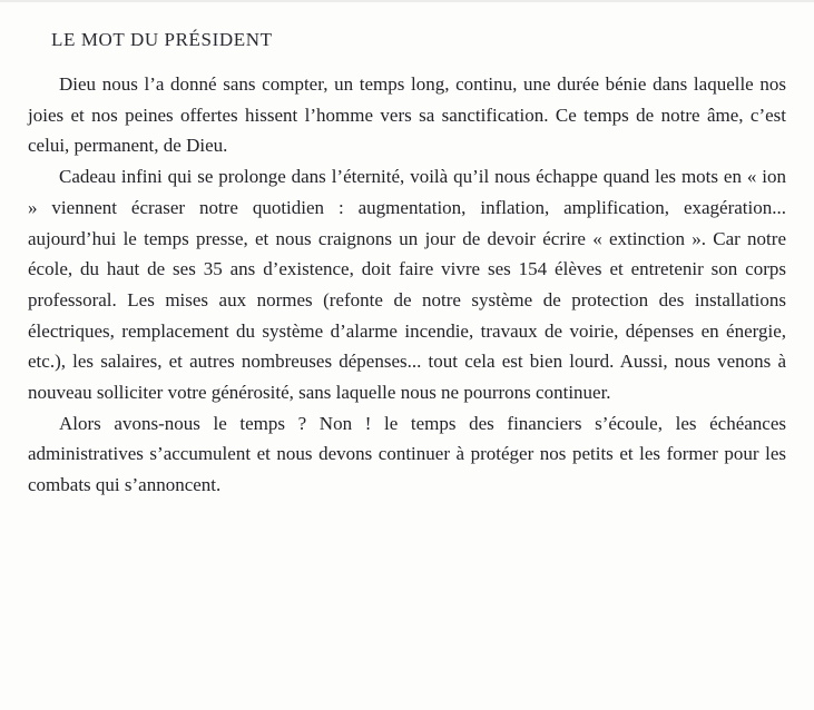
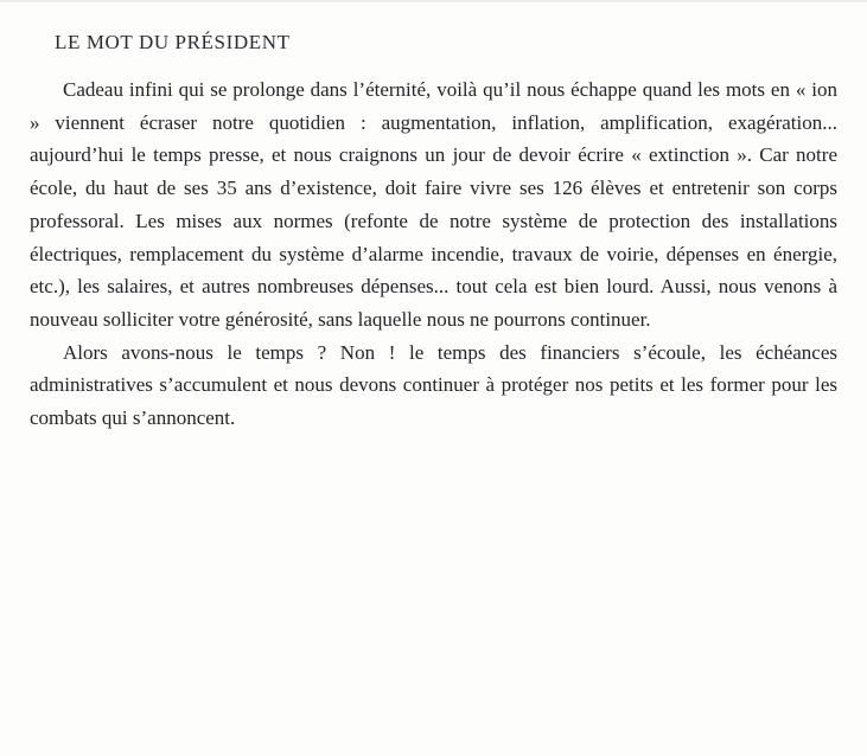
  LE MOT DU PRÉSIDENT
- Dieu nous l’a donné sans compter, un temps long, continu, une durée bénie dans laquelle nos joies et nos peines offertes hissent l’homme vers sa sanctification. Ce temps de notre âme, c’est celui, permanent, de Dieu.
- Cadeau infini qui se prolonge dans l’éternité, voilà qu’il nous échappe quand les mots en « ion » viennent écraser notre quotidien : augmentation, inflation, amplification, exagération... aujourd’hui le temps presse, et nous craignons un jour de devoir écrire « extinction ». Car notre école, du haut de ses 35 ans d’existence, doit faire vivre ses 154 élèves et entretenir son corps professoral. Les mises aux normes (refonte de notre système de protection des installations électriques, remplacement du système d’alarme incendie, travaux de voirie, dépenses en énergie, etc.), les salaires, et autres nombreuses dépenses... tout cela est bien lourd. Aussi, nous venons à nouveau solliciter votre générosité, sans laquelle nous ne pourrons continuer.
+ Cadeau infini qui se prolonge dans l’éternité, voilà qu’il nous échappe quand les mots en « ion » viennent écraser notre quotidien : augmentation, inflation, amplification, exagération... aujourd’hui le temps presse, et nous craignons un jour de devoir écrire « extinction ». Car notre école, du haut de ses 35 ans d’existence, doit faire vivre ses 126 élèves et entretenir son corps professoral. Les mises aux normes (refonte de notre système de protection des installations électriques, remplacement du système d’alarme incendie, travaux de voirie, dépenses en énergie, etc.), les salaires, et autres nombreuses dépenses... tout cela est bien lourd. Aussi, nous venons à nouveau solliciter votre générosité, sans laquelle nous ne pourrons continuer.
  Alors avons-nous le temps ? Non ! le temps des financiers s’écoule, les échéances administratives s’accumulent et nous devons continuer à protéger nos petits et les former pour les combats qui s’annoncent.
